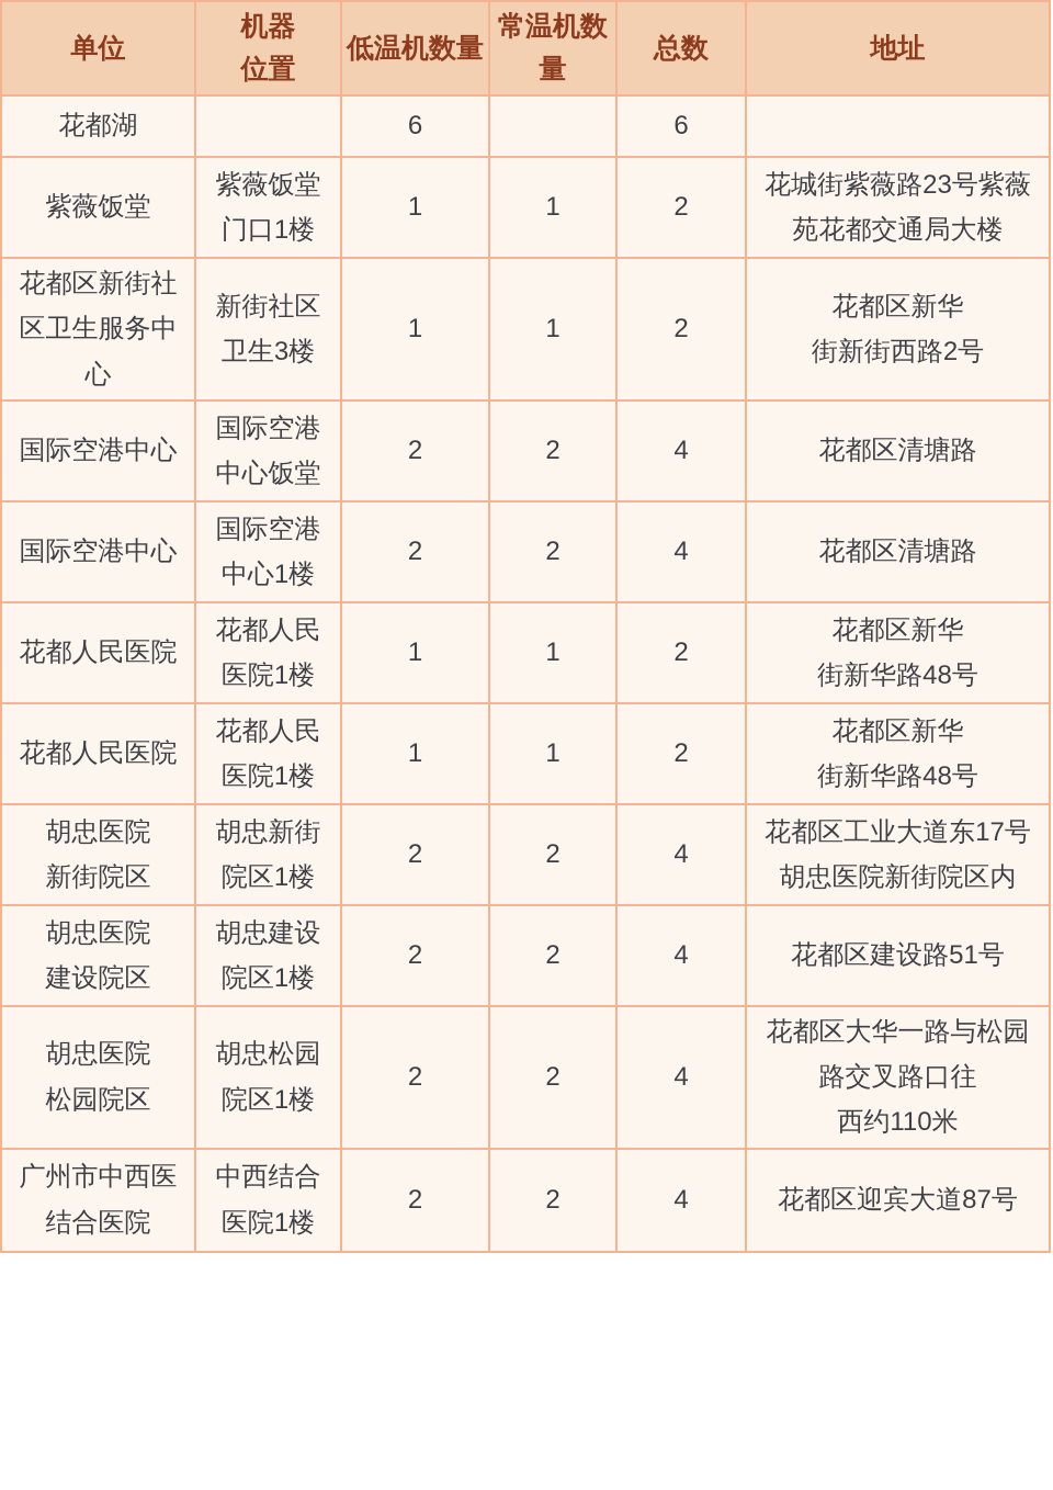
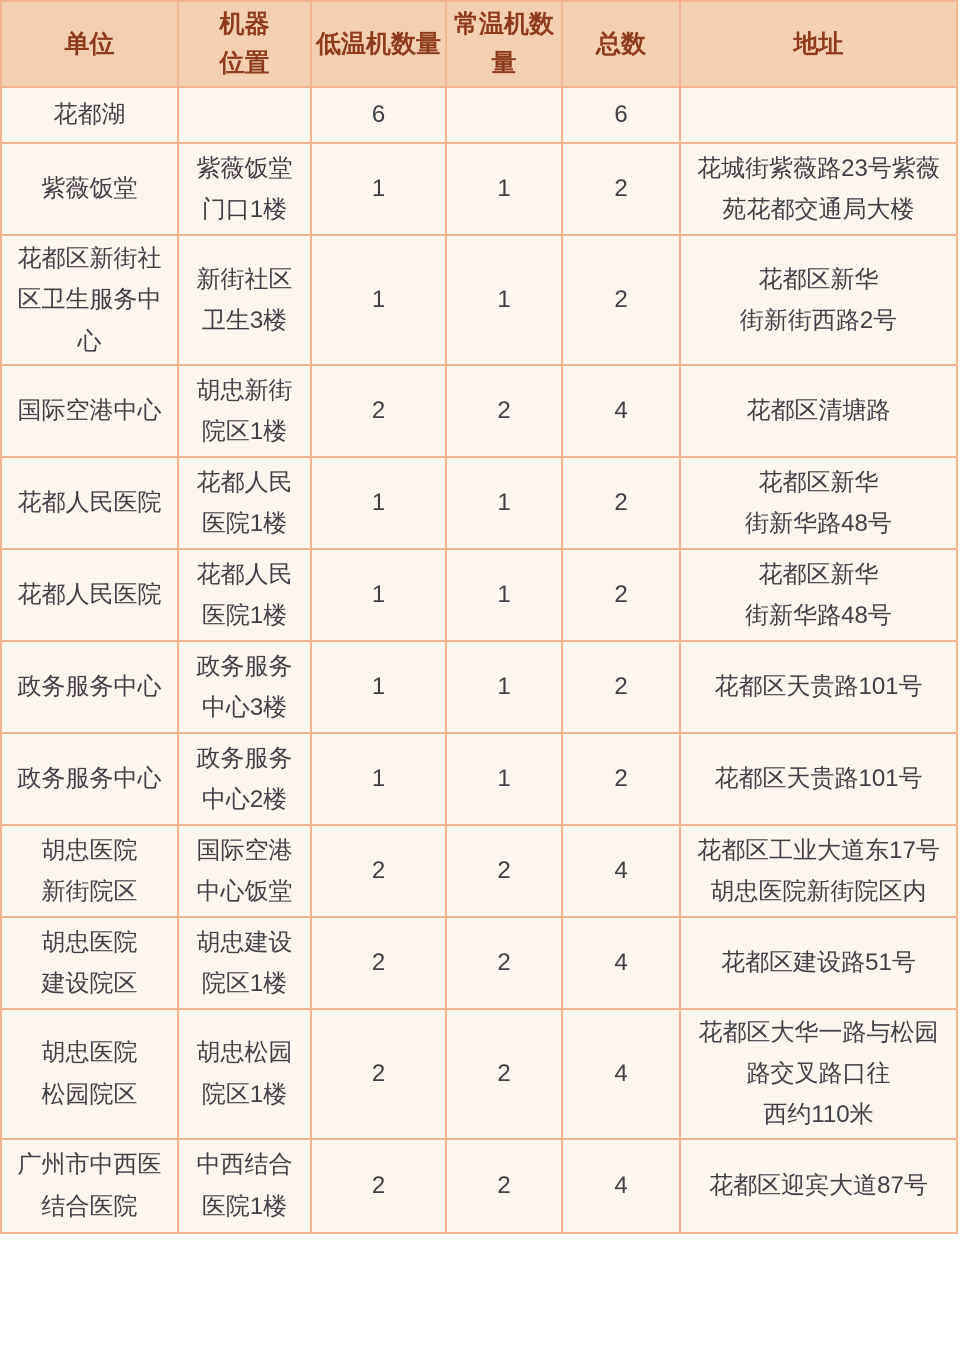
  单位	机器 位置	低温机数量	常温机数 量	总数	地址
  花都湖		6		6
  紫薇饭堂	紫薇饭堂 门口1楼	1	1	2	花城街紫薇路23号紫薇 苑花都交通局大楼
  花都区新街社 区卫生服务中 心	新街社区 卫生3楼	1	1	2	花都区新华 街新街西路2号
- 国际空港中心	国际空港 中心饭堂	2	2	4	花都区清塘路
+ 国际空港中心	胡忠新街 院区1楼	2	2	4	花都区清塘路
- 国际空港中心	国际空港 中心1楼	2	2	4	花都区清塘路
  花都人民医院	花都人民 医院1楼	1	1	2	花都区新华 街新华路48号
  花都人民医院	花都人民 医院1楼	1	1	2	花都区新华 街新华路48号
+ 政务服务中心	政务服务 中心3楼	1	1	2	花都区天贵路101号
+ 政务服务中心	政务服务 中心2楼	1	1	2	花都区天贵路101号
- 胡忠医院 新街院区	胡忠新街 院区1楼	2	2	4	花都区工业大道东17号 胡忠医院新街院区内
+ 胡忠医院 新街院区	国际空港 中心饭堂	2	2	4	花都区工业大道东17号 胡忠医院新街院区内
  胡忠医院 建设院区	胡忠建设 院区1楼	2	2	4	花都区建设路51号
  胡忠医院 松园院区	胡忠松园 院区1楼	2	2	4	花都区大华一路与松园 路交叉路口往 西约110米
  广州市中西医 结合医院	中西结合 医院1楼	2	2	4	花都区迎宾大道87号
